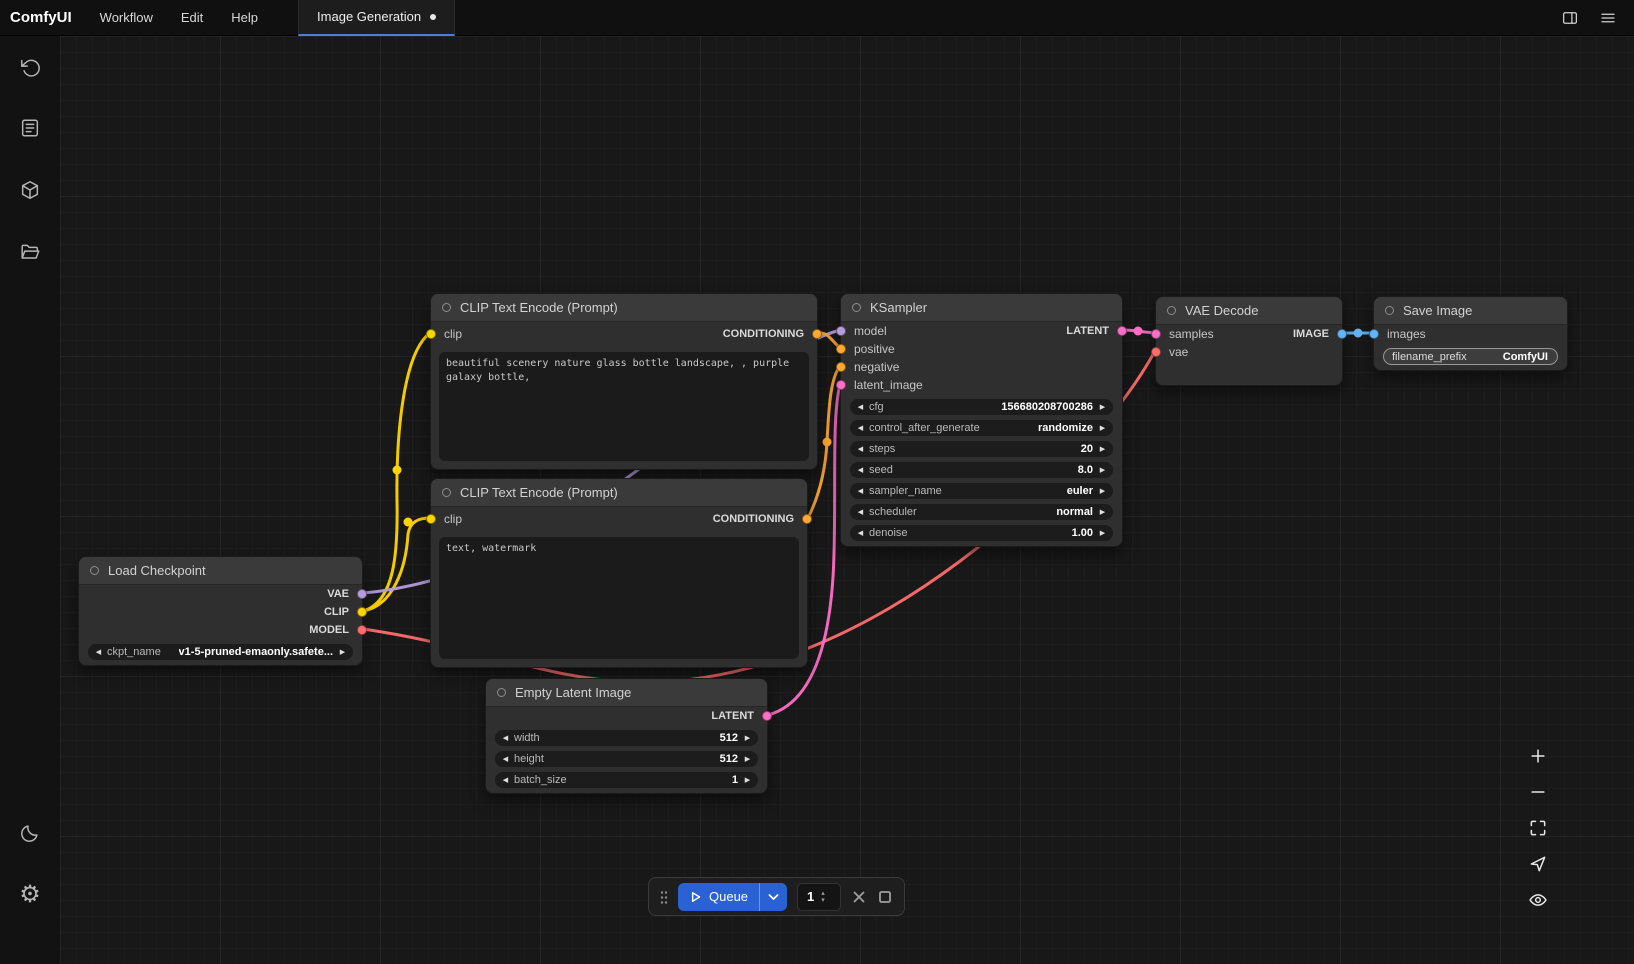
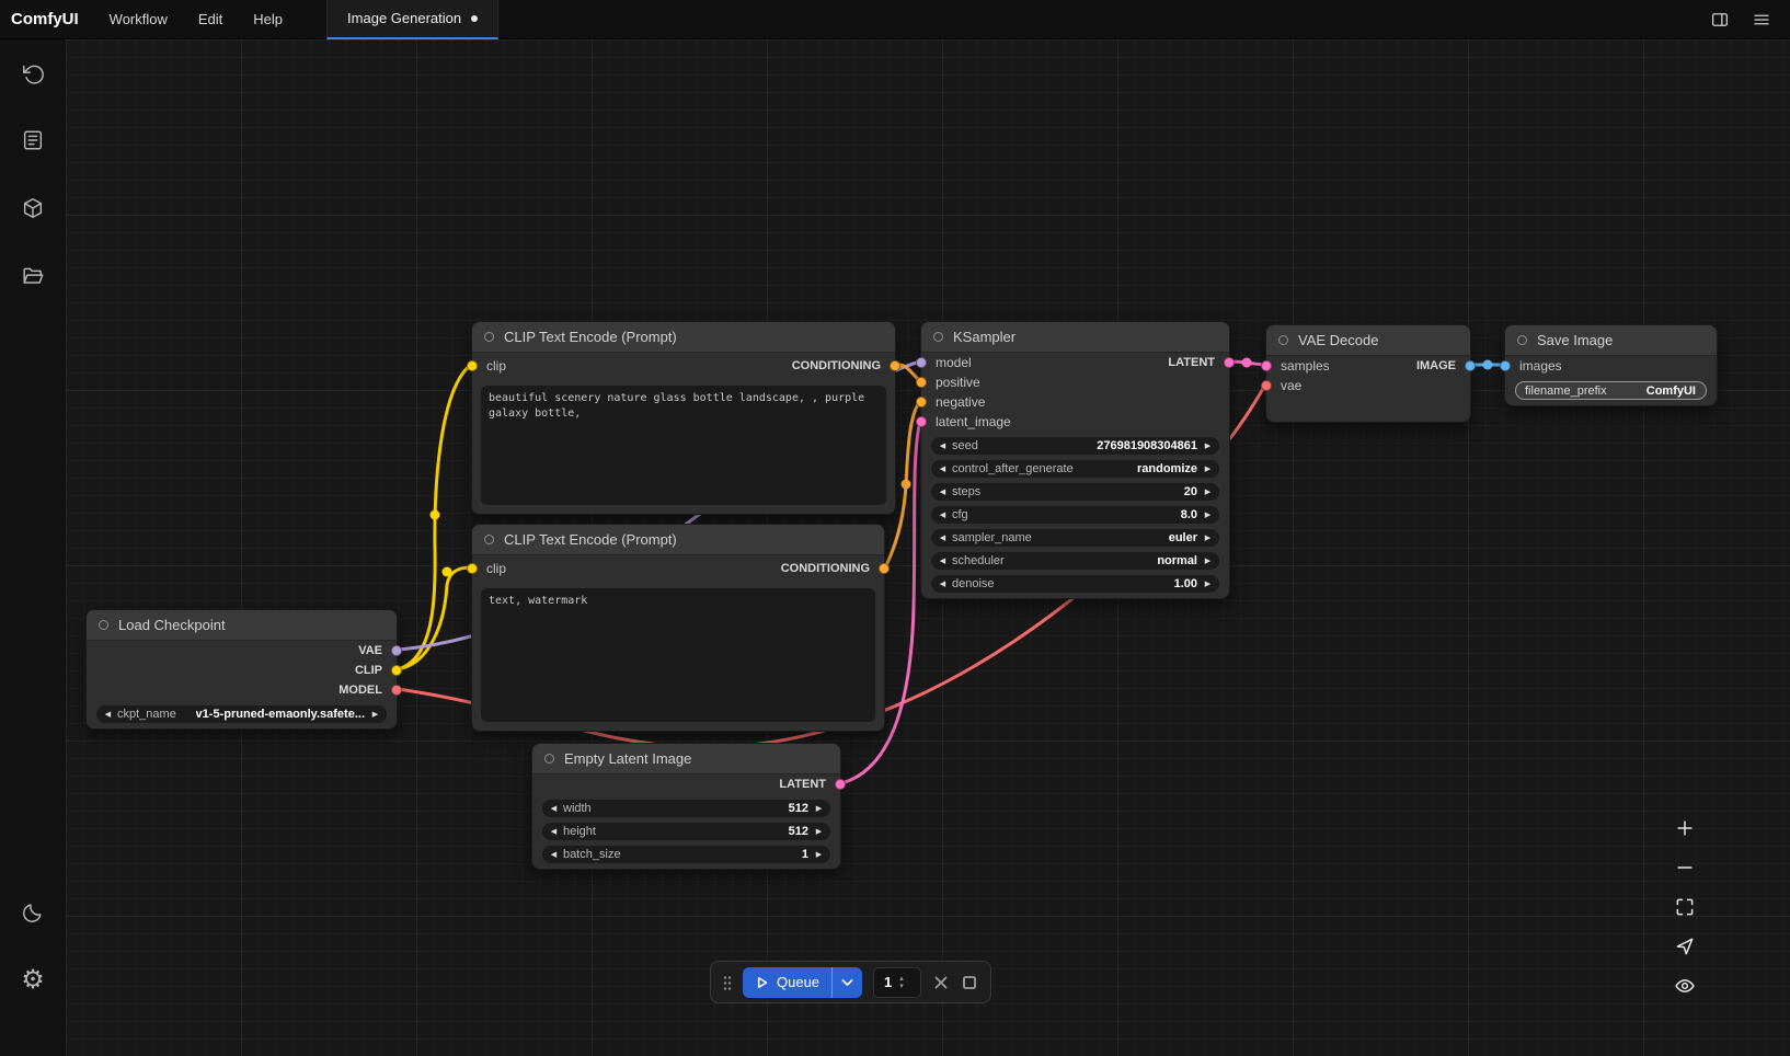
  ComfyUI
  Workflow
  Edit
  Help
  Image Generation
  ⚙
  Load Checkpoint
  VAE
  CLIP
  MODEL
  ckpt_name
  v1-5-pruned-emaonly.safete...
  CLIP Text Encode (Prompt)
  clip
  CONDITIONING
  beautiful scenery nature glass bottle landscape, , purple galaxy bottle,
  CLIP Text Encode (Prompt)
  clip
  CONDITIONING
  text, watermark
  Empty Latent Image
  LATENT
  width
  512
  height
  512
  batch_size
  1
  KSampler
  model
  LATENT
  positive
  negative
  latent_image
- cfg
+ seed
- 156680208700286
+ 276981908304861
  control_after_generate
  randomize
  steps
  20
- seed
+ cfg
  8.0
  sampler_name
  euler
  scheduler
  normal
  denoise
  1.00
  VAE Decode
  samples
  IMAGE
  vae
  Save Image
  images
  filename_prefix
  ComfyUI
  Queue
  1
